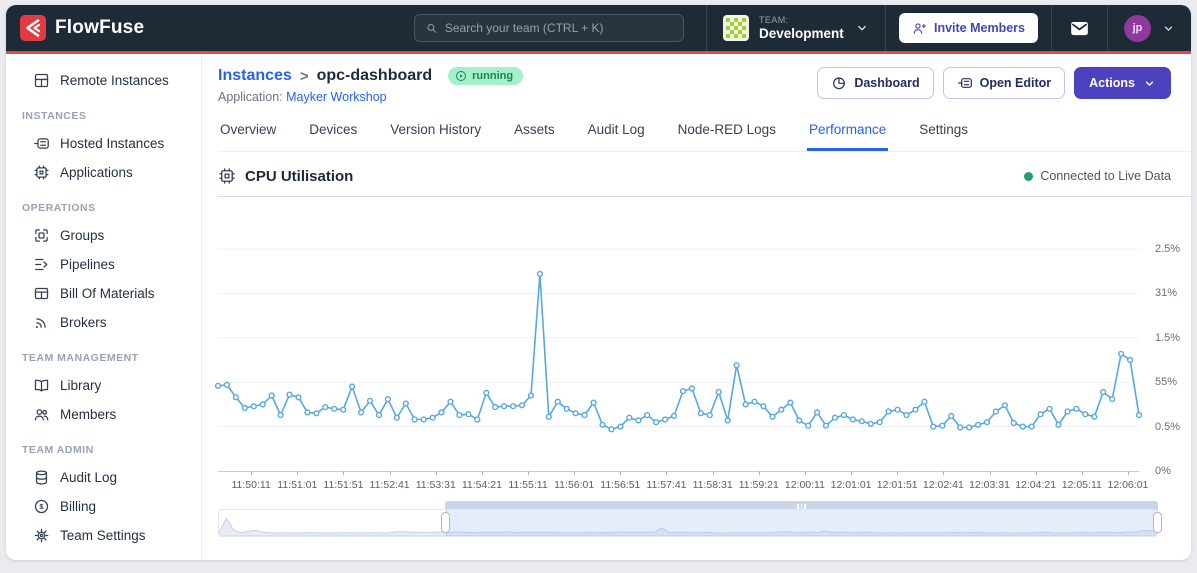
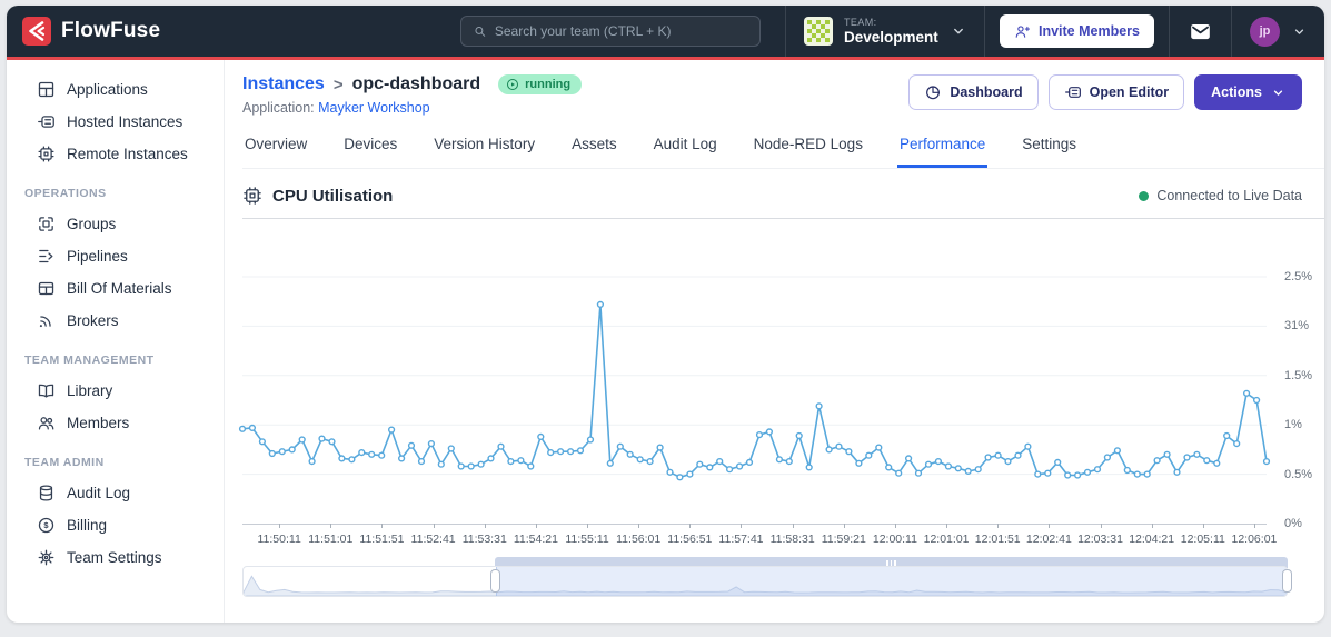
  FlowFuse
  Search your team (CTRL + K)
  TEAM:
  Development
  Invite Members
  jp
- Remote Instances
+ Applications
- INSTANCES
  Hosted Instances
- Applications
+ Remote Instances
  OPERATIONS
  Groups
  Pipelines
  Bill Of Materials
  Brokers
  TEAM MANAGEMENT
  Library
  Members
  TEAM ADMIN
  Audit Log
  $
  Billing
  Team Settings
  Instances
  >
  opc-dashboard
  running
  Application: Mayker Workshop
  Dashboard
  Open Editor
  Actions
  Overview
  Devices
  Version History
  Assets
  Audit Log
  Node-RED Logs
  Performance
  Settings
  CPU Utilisation
  Connected to Live Data
  0%
  0.5%
- 55%
+ 1%
  1.5%
  31%
  2.5%
  11:50:11
  11:51:01
  11:51:51
  11:52:41
  11:53:31
  11:54:21
  11:55:11
  11:56:01
  11:56:51
  11:57:41
  11:58:31
  11:59:21
  12:00:11
  12:01:01
  12:01:51
  12:02:41
  12:03:31
  12:04:21
  12:05:11
  12:06:01
